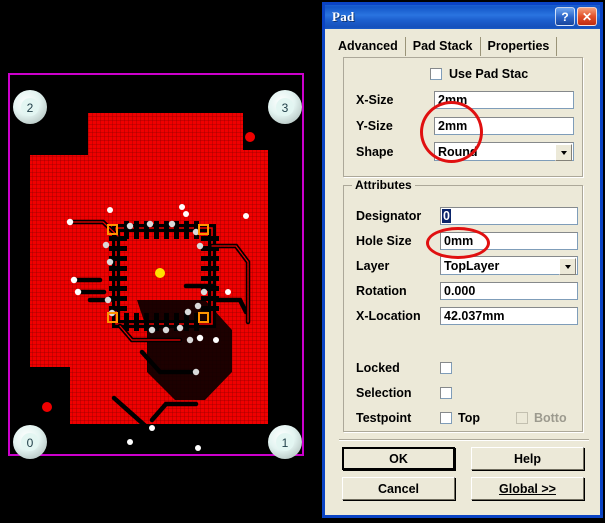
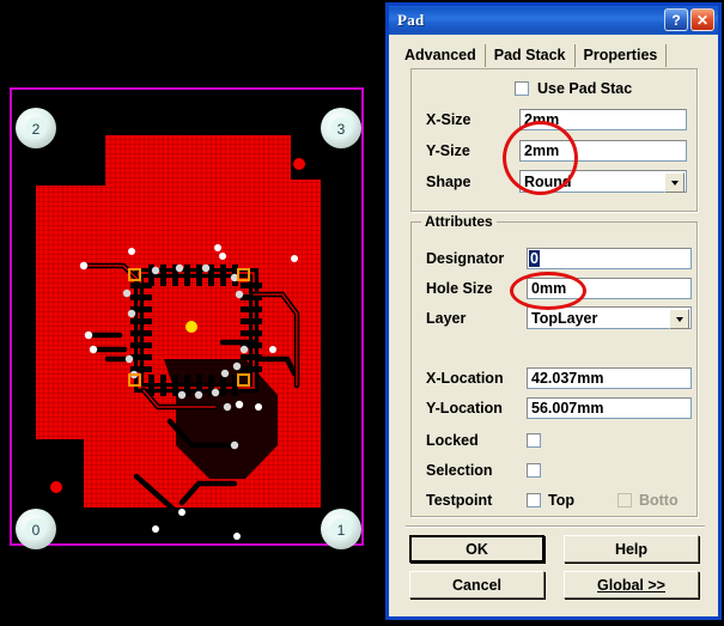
  2
  3
  0
  1
  Pad
  ?
  ✕
  Advanced
  Pad Stack
  Properties
  Use Pad Stac
  X-Size
  2mm
  Y-Size
  2mm
  Shape
  Round
  Attributes
  Designator
  0
  Hole Size
  0mm
  Layer
  TopLayer
- Rotation
- 0.000
  X-Location
  42.037mm
+ Y-Location
+ 56.007mm
  Locked
  Selection
  Testpoint
  Top
  Botto
  OK
  Help
  Cancel
  Global >>
